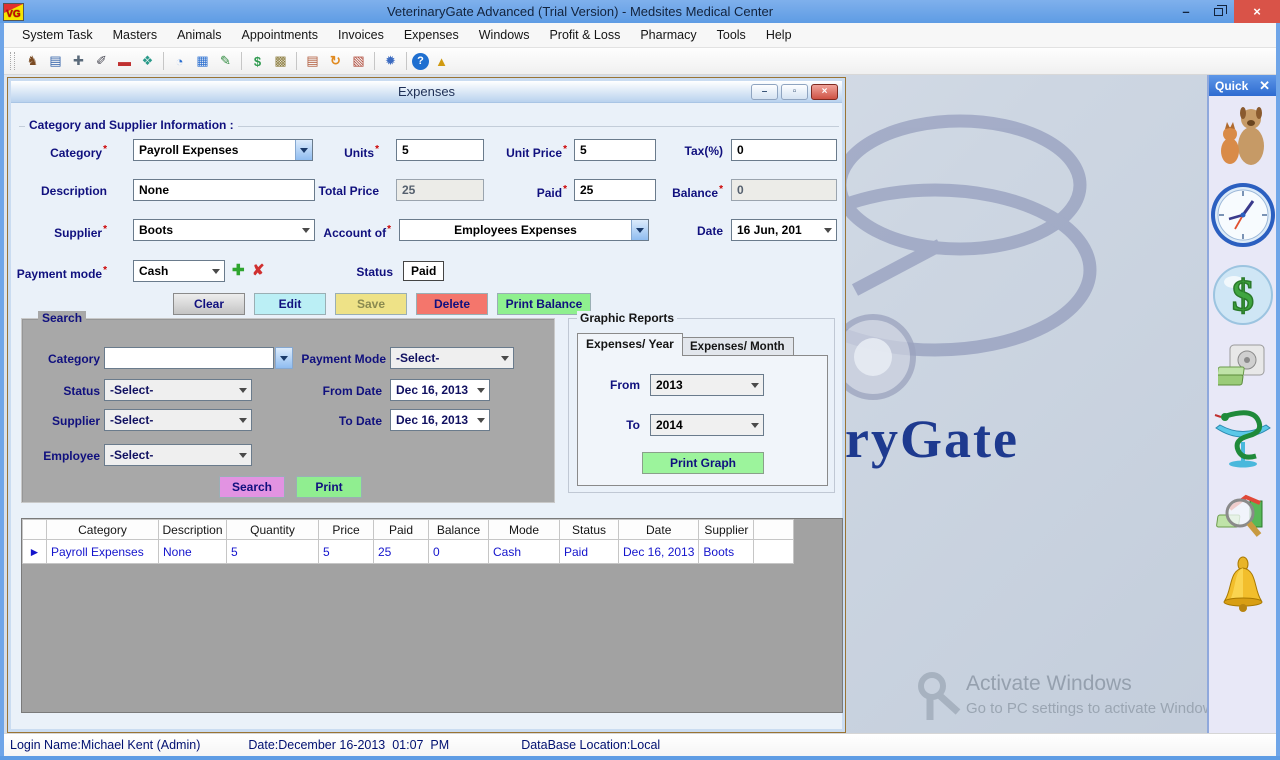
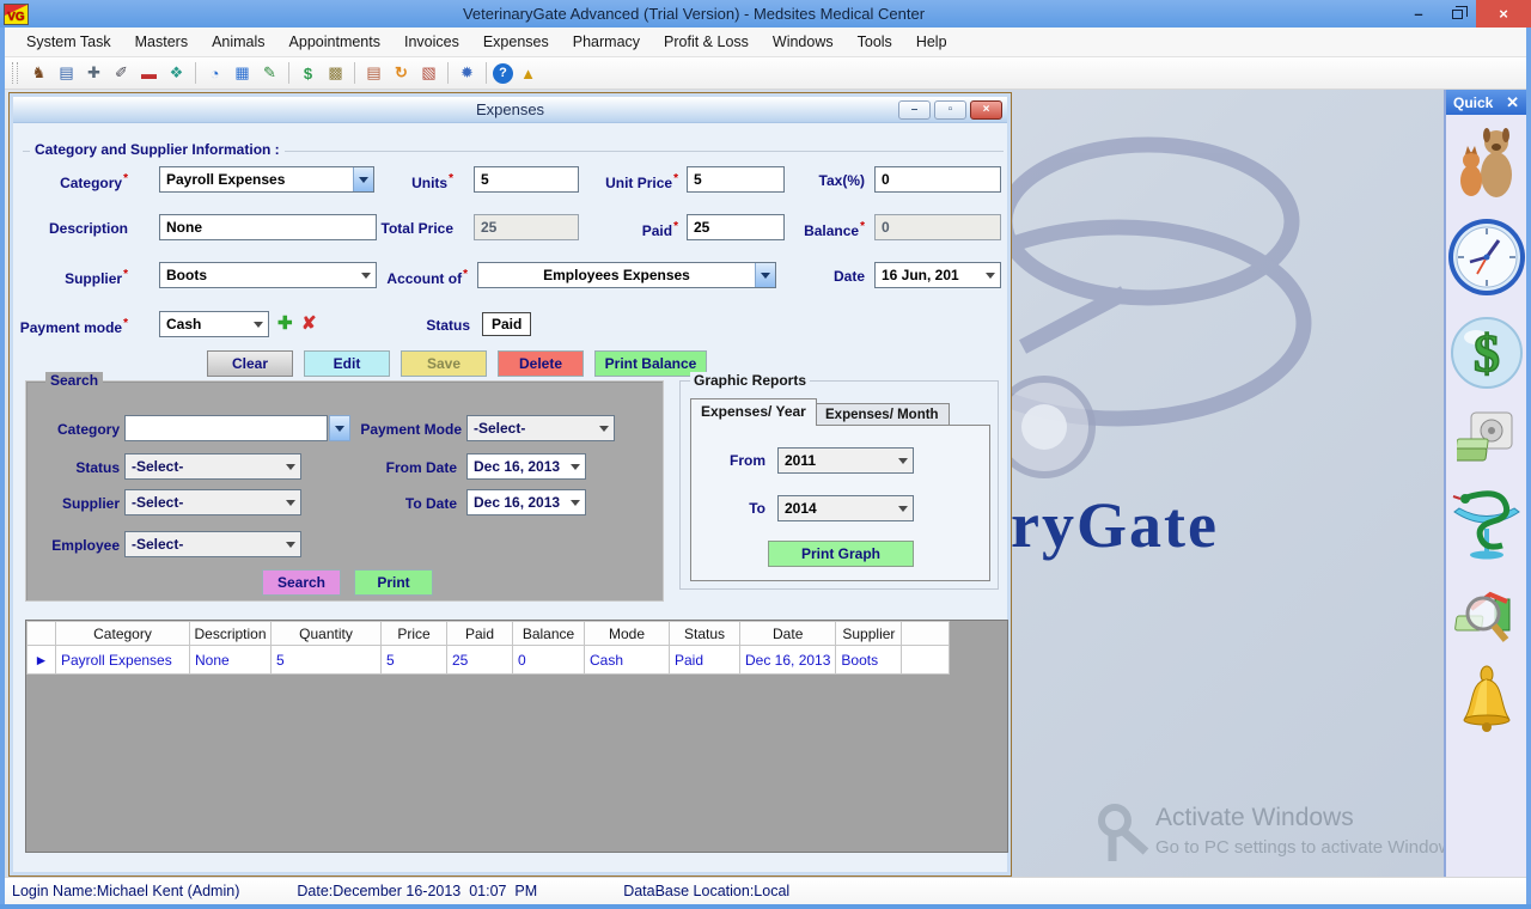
  VG
  VeterinaryGate Advanced (Trial Version) - Medsites Medical Center
  –
  ×
  System Task
  Masters
  Animals
  Appointments
  Invoices
  Expenses
- Windows
+ Pharmacy
  Profit & Loss
- Pharmacy
+ Windows
  Tools
  Help
  ♞
  ▤
  ✚
  ✐
  ▬
  ❖
  ◔
  ▦
  ✎
  $
  ▩
  ▤
  ↻
  ▧
  ✹
  ?
  ▲
  ryGate
  Activate Windows
  Go to PC settings to activate Windo
  Quick
  ✕
  $
  Expenses
  –
  ▫
  ×
  Category and Supplier Information :
  Category*
  Payroll Expenses
  Units*
  5
  Unit Price*
  5
  Tax(%)
  0
  Description
  None
  Total Price
  25
  Paid*
  25
  Balance*
  0
  Supplier*
  Boots
  Account of*
  Employees Expenses
  Date
  16 Jun, 201
  Payment mode*
  Cash
  ✚
  ✘
  Status
  Paid
  Clear
  Edit
  Save
  Delete
  Print Balance
  Search
  Category
  Payment Mode
  -Select-
  Status
  -Select-
  From Date
  Dec 16, 2013
  Supplier
  -Select-
  To Date
  Dec 16, 2013
  Employee
  -Select-
  Search
  Print
  Graphic Reports
  Expenses/ Year
  Expenses/ Month
  From
- 2013
+ 2011
  To
  2014
  Print Graph
  	Category	Description	Quantity	Price	Paid	Balance	Mode	Status	Date	Supplier
  ►	Payroll Expenses	None	5	5	25	0	Cash	Paid	Dec 16, 2013	Boots
  Login Name:Michael Kent (Admin)
  Date:December 16-2013 01:07 PM
  DataBase Location:Local
